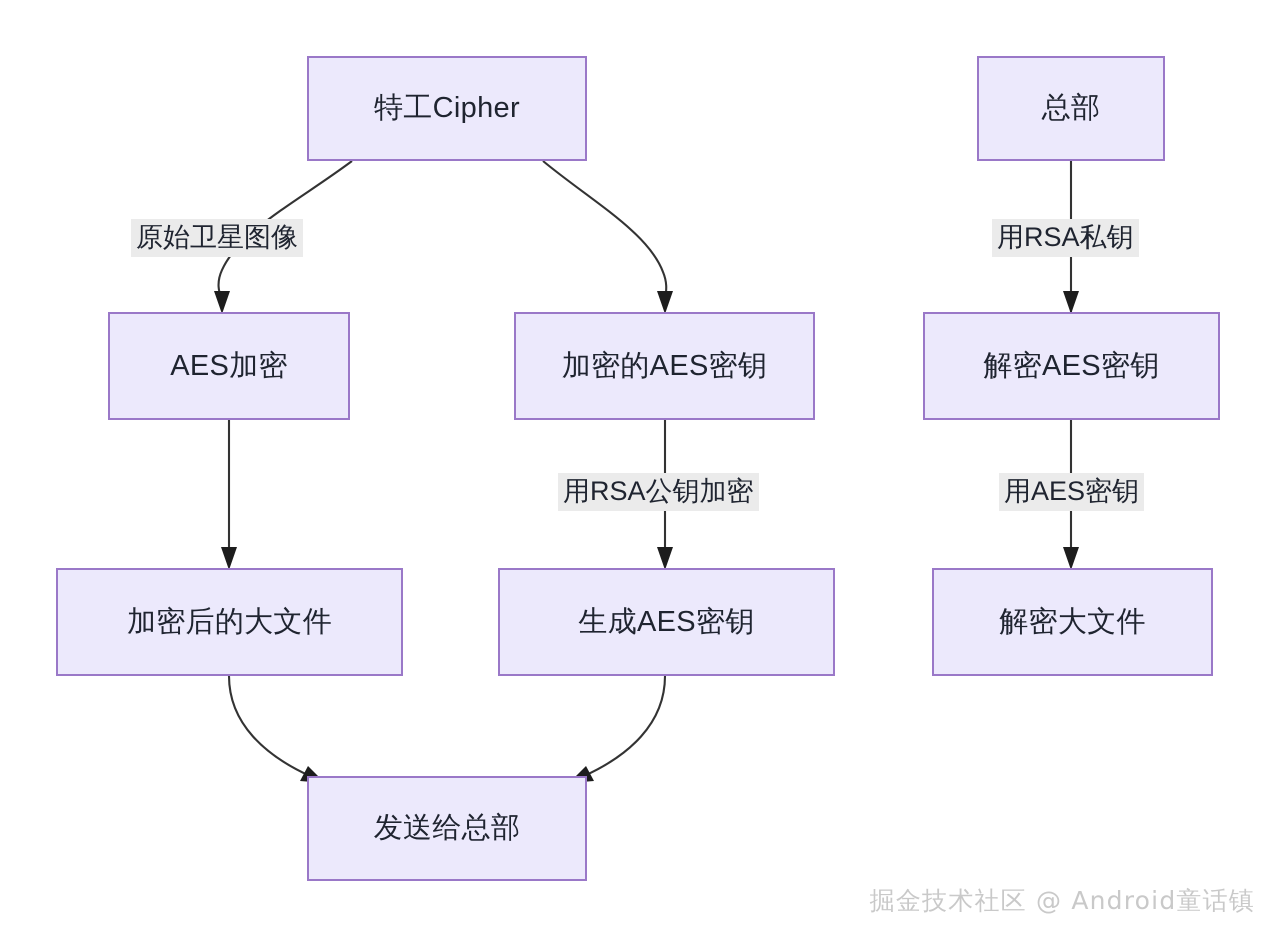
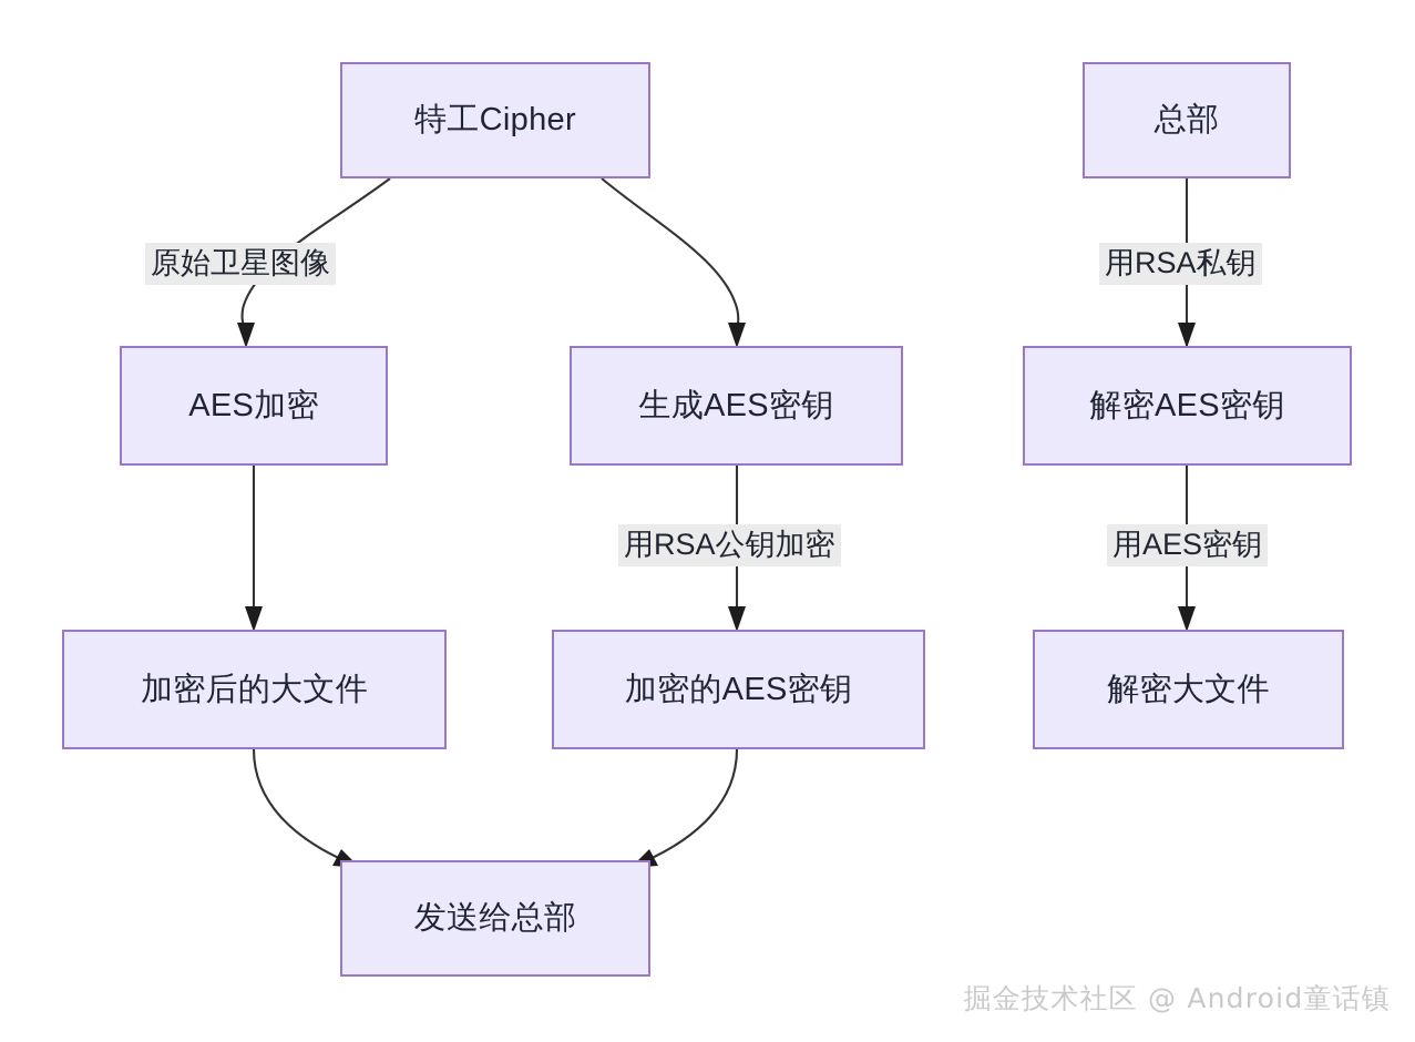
  特工Cipher
  总部
  AES加密
- 加密的AES密钥
+ 生成AES密钥
  解密AES密钥
  加密后的大文件
- 生成AES密钥
+ 加密的AES密钥
  解密大文件
  发送给总部
  原始卫星图像
  用RSA公钥加密
  用RSA私钥
  用AES密钥
  掘金技术社区 @ Android童话镇
